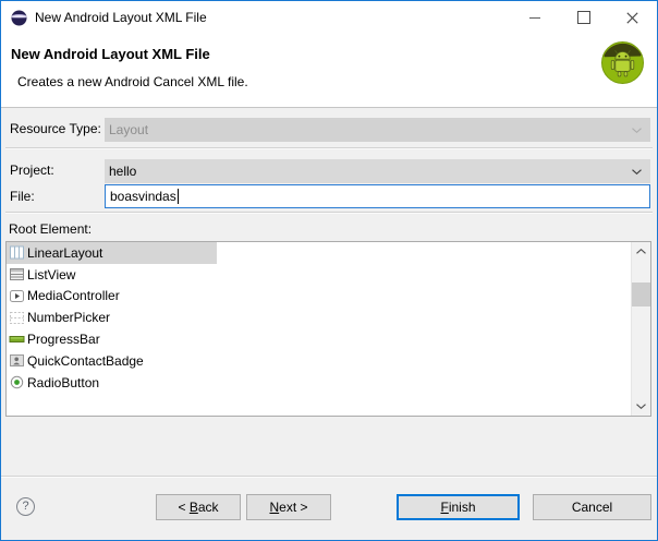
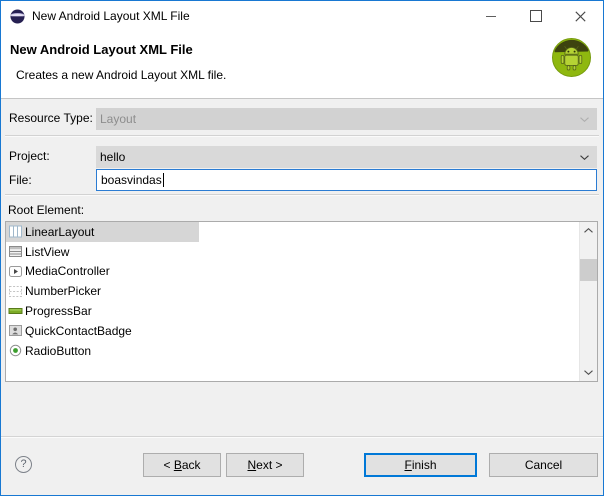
  New Android Layout XML File
  New Android Layout XML File
- Creates a new Android Cancel XML file.
+ Creates a new Android Layout XML file.
  Resource Type:
  Layout
  Project:
  hello
  File:
  boasvindas
  Root Element:
  LinearLayout
  ListView
  MediaController
  NumberPicker
  ProgressBar
  QuickContactBadge
  RadioButton
  ?
  < Back
  Next >
  Finish
  Cancel
